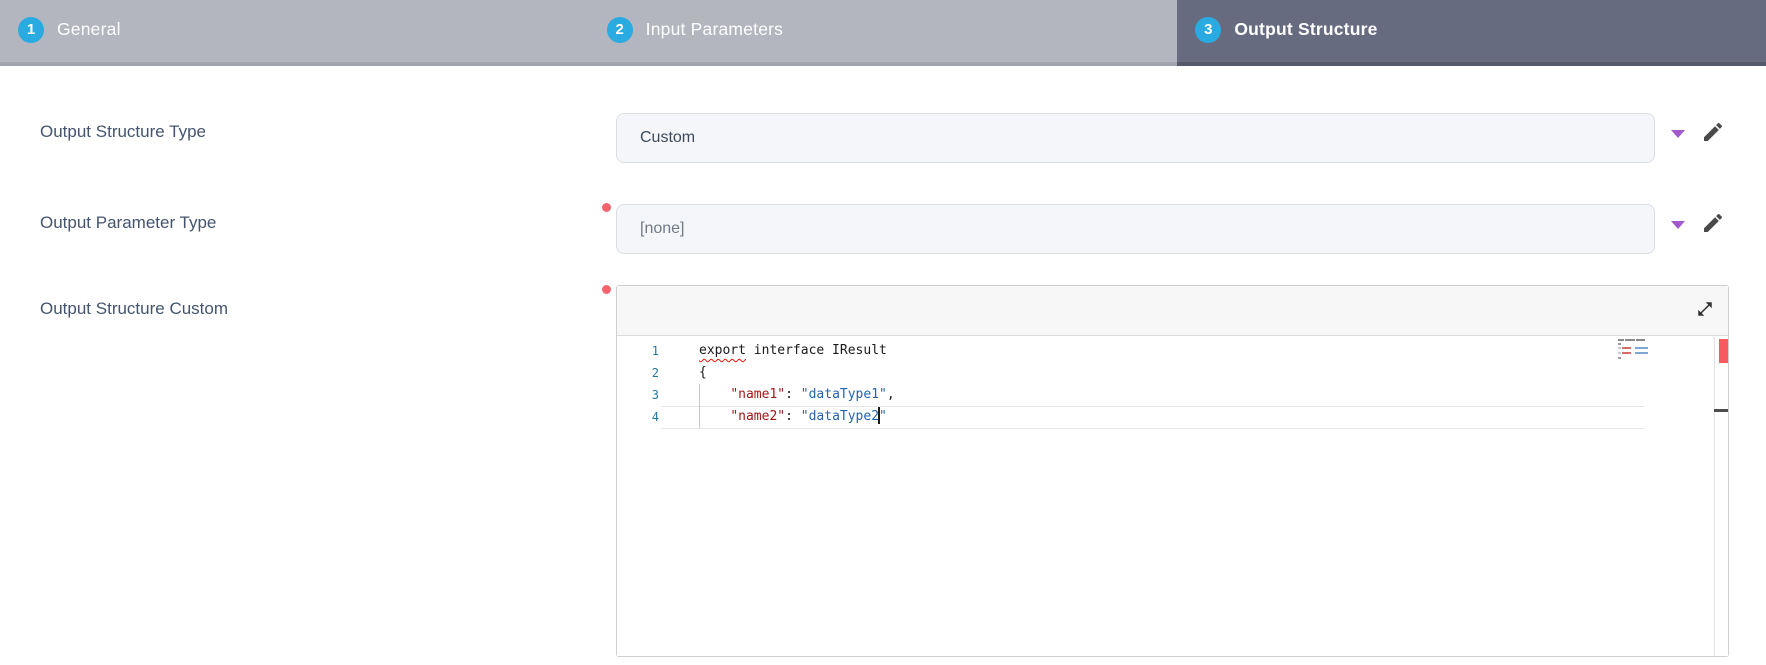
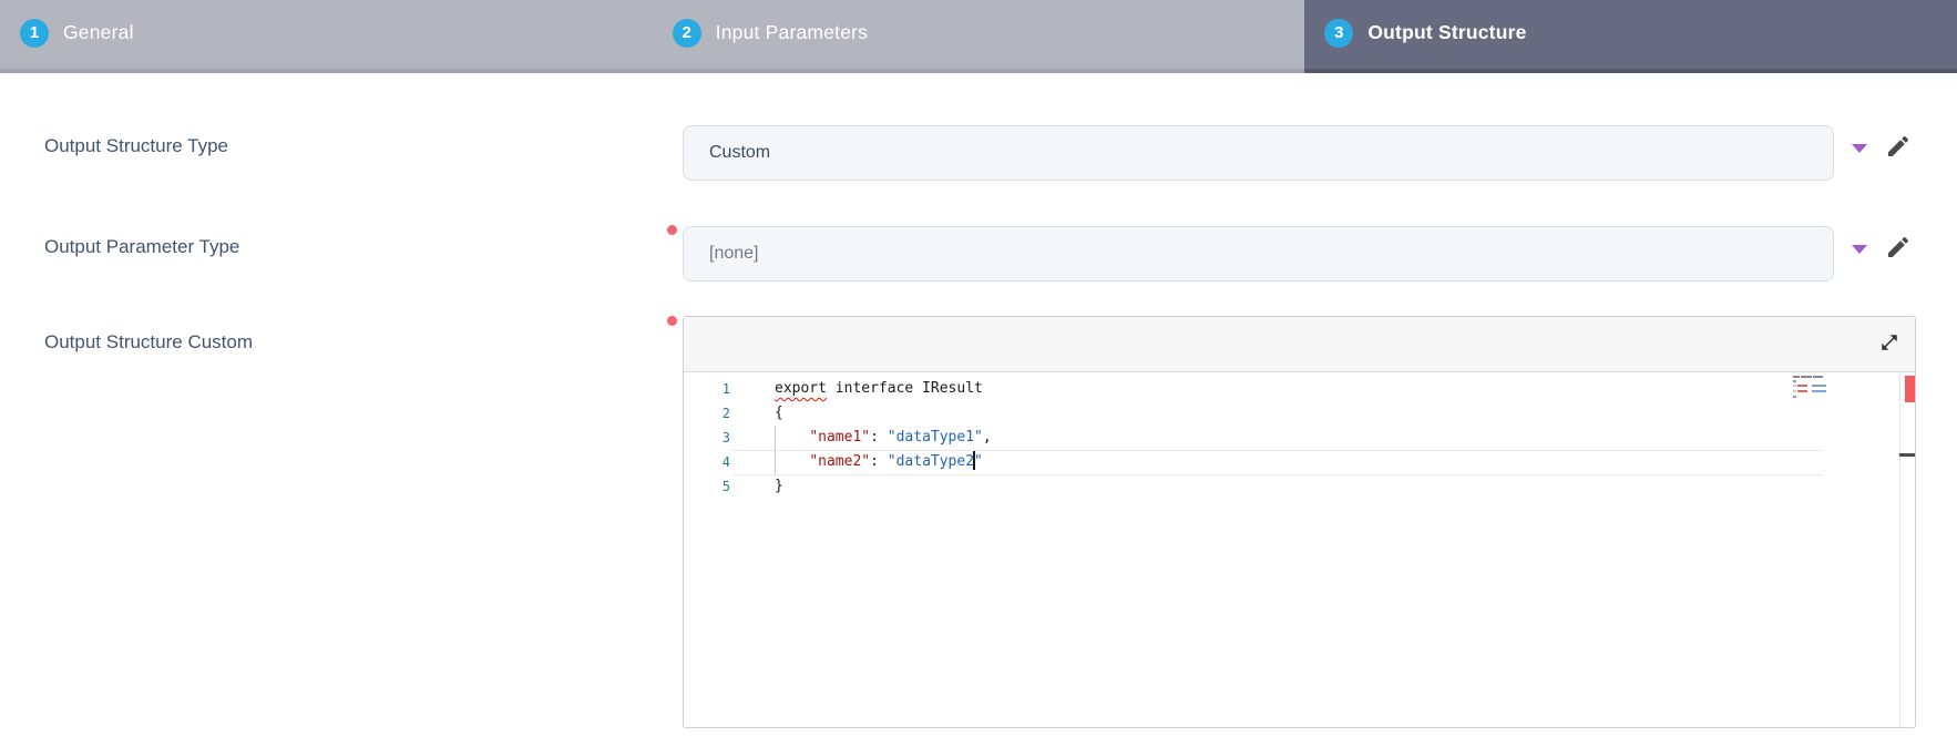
  1
  General
  2
  Input Parameters
  3
  Output Structure
  Output Structure Type
  Custom
  Output Parameter Type
  [none]
  Output Structure Custom
  1
  export interface IResult
  2
  {
  3
  "name1": "dataType1",
  4
  "name2": "dataType2"
+ 5
+ }
